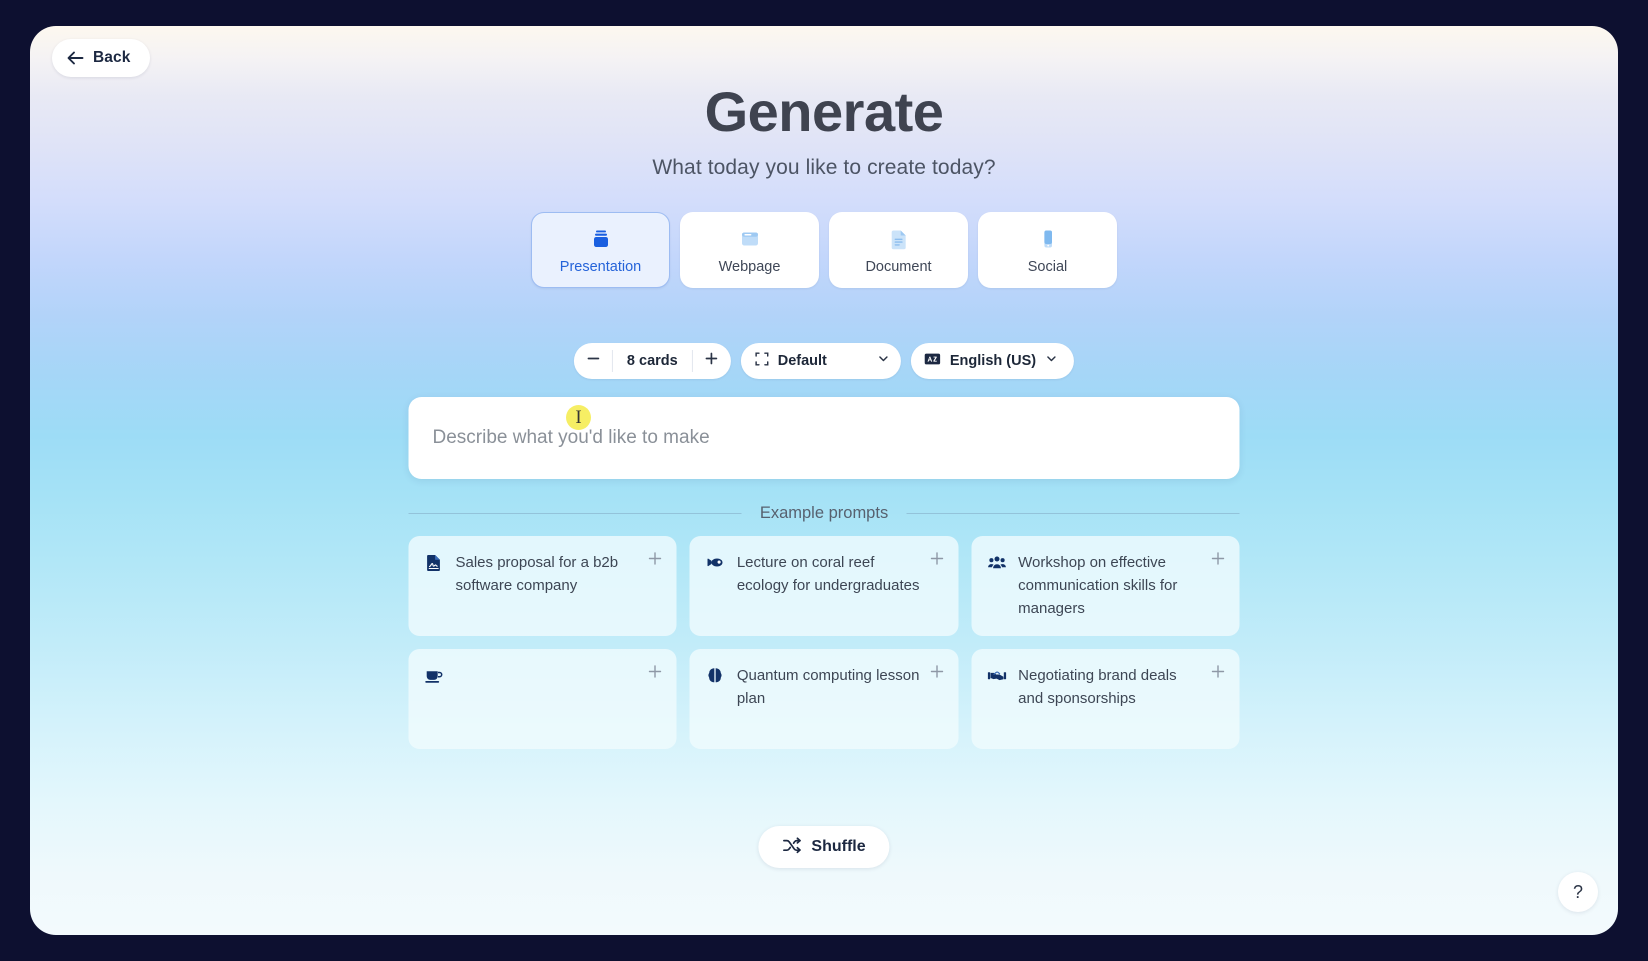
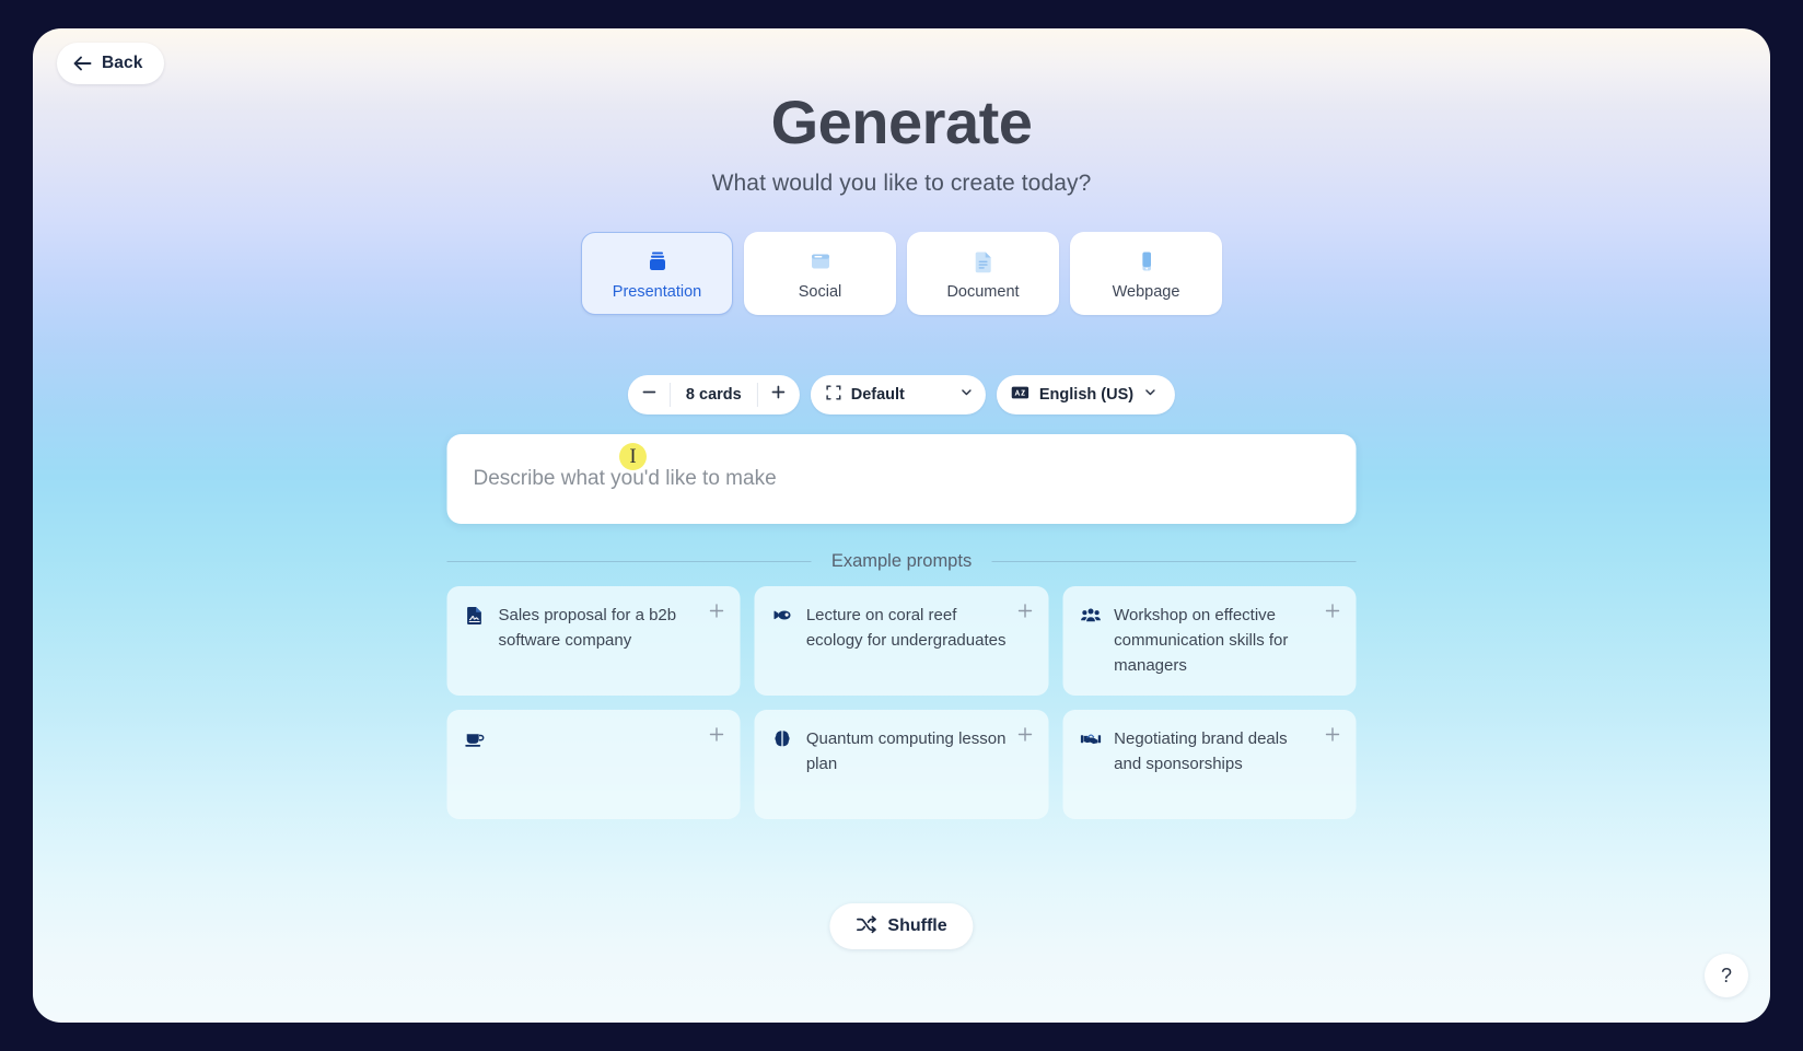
  Back
  Generate
- What today you like to create today?
+ What would you like to create today?
  Presentation
- Webpage
+ Social
  Document
- Social
+ Webpage
  8 cards
  Default
  English (US)
  Describe what you'd like to make
  I
  Example prompts
  Sales proposal for a b2b software company
  Lecture on coral reef ecology for undergraduates
  Workshop on effective communication skills for managers
  Quantum computing lesson plan
  Negotiating brand deals and sponsorships
  Shuffle
  ?
